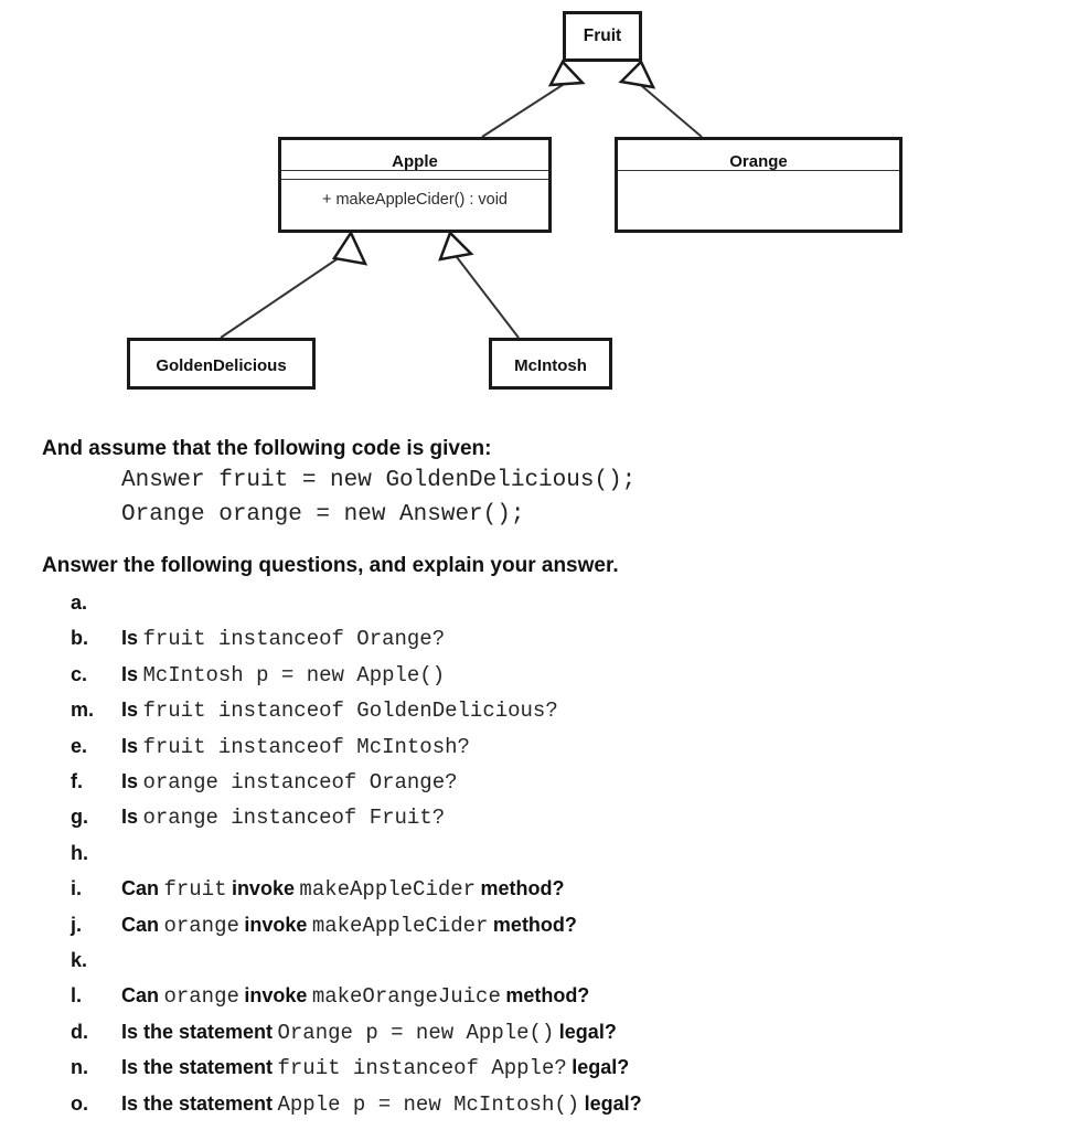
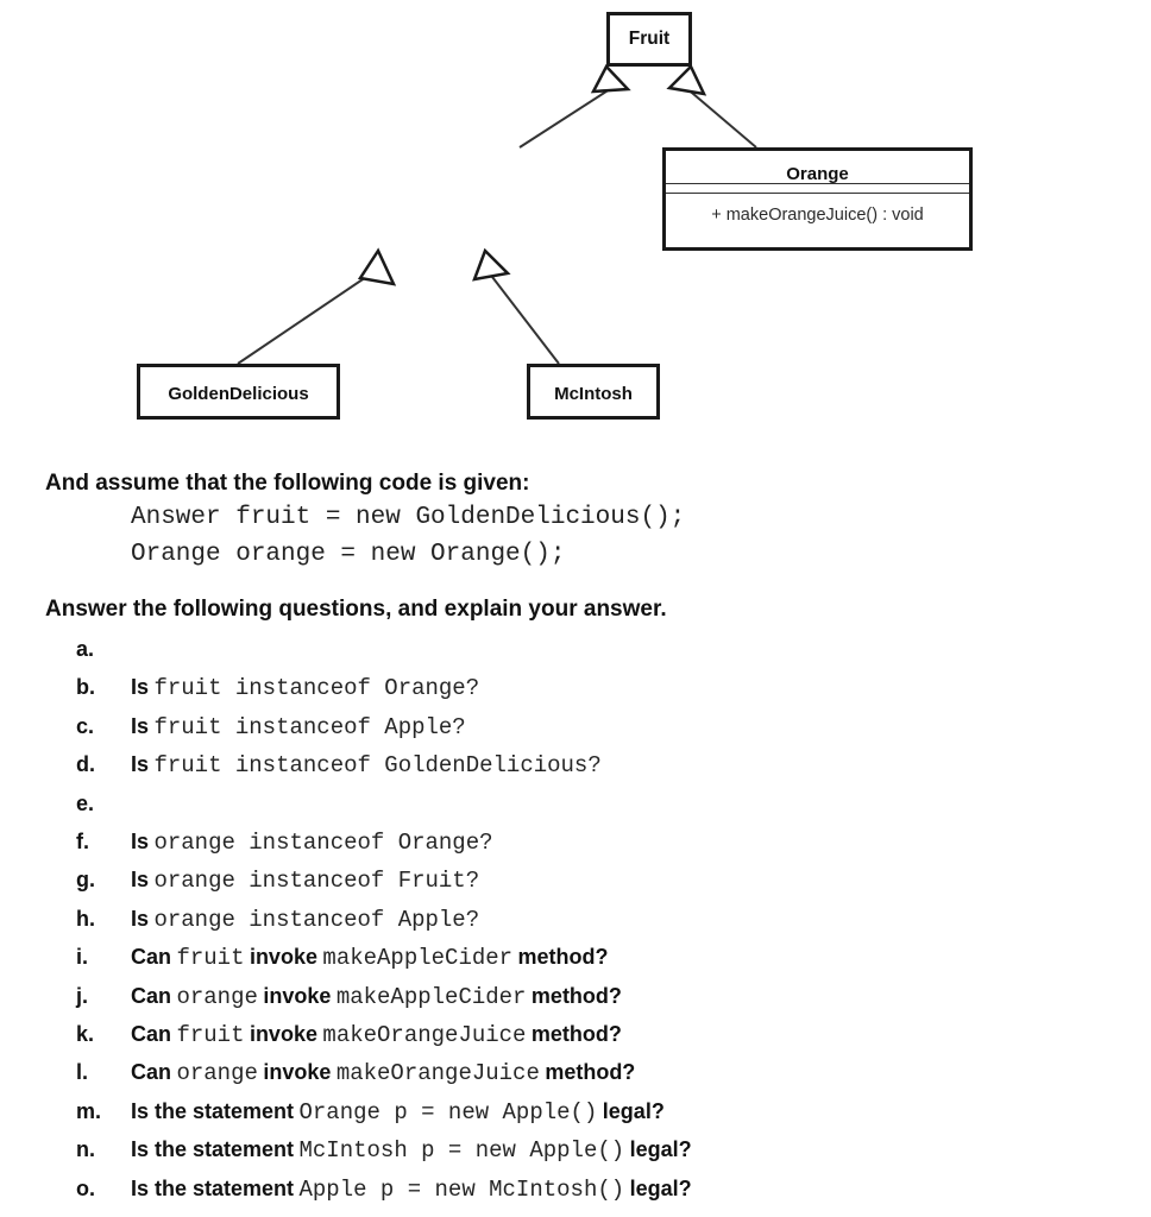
  Fruit
- Apple
- + makeAppleCider() : void
  Orange
+ + makeOrangeJuice() : void
  GoldenDelicious
  McIntosh
  And assume that the following code is given:
  Answer fruit = new GoldenDelicious();
- Orange orange = new Answer();
+ Orange orange = new Orange();
  Answer the following questions, and explain your answer.
  a.
  b.
  Is fruit instanceof Orange?
  c.
- Is McIntosh p = new Apple()
+ Is fruit instanceof Apple?
- m.
+ d.
  Is fruit instanceof GoldenDelicious?
  e.
- Is fruit instanceof McIntosh?
  f.
  Is orange instanceof Orange?
  g.
  Is orange instanceof Fruit?
  h.
+ Is orange instanceof Apple?
  i.
  Can fruit invoke makeAppleCider method?
  j.
  Can orange invoke makeAppleCider method?
  k.
+ Can fruit invoke makeOrangeJuice method?
  l.
  Can orange invoke makeOrangeJuice method?
- d.
+ m.
  Is the statement Orange p = new Apple() legal?
  n.
- Is the statement fruit instanceof Apple? legal?
+ Is the statement McIntosh p = new Apple() legal?
  o.
  Is the statement Apple p = new McIntosh() legal?
